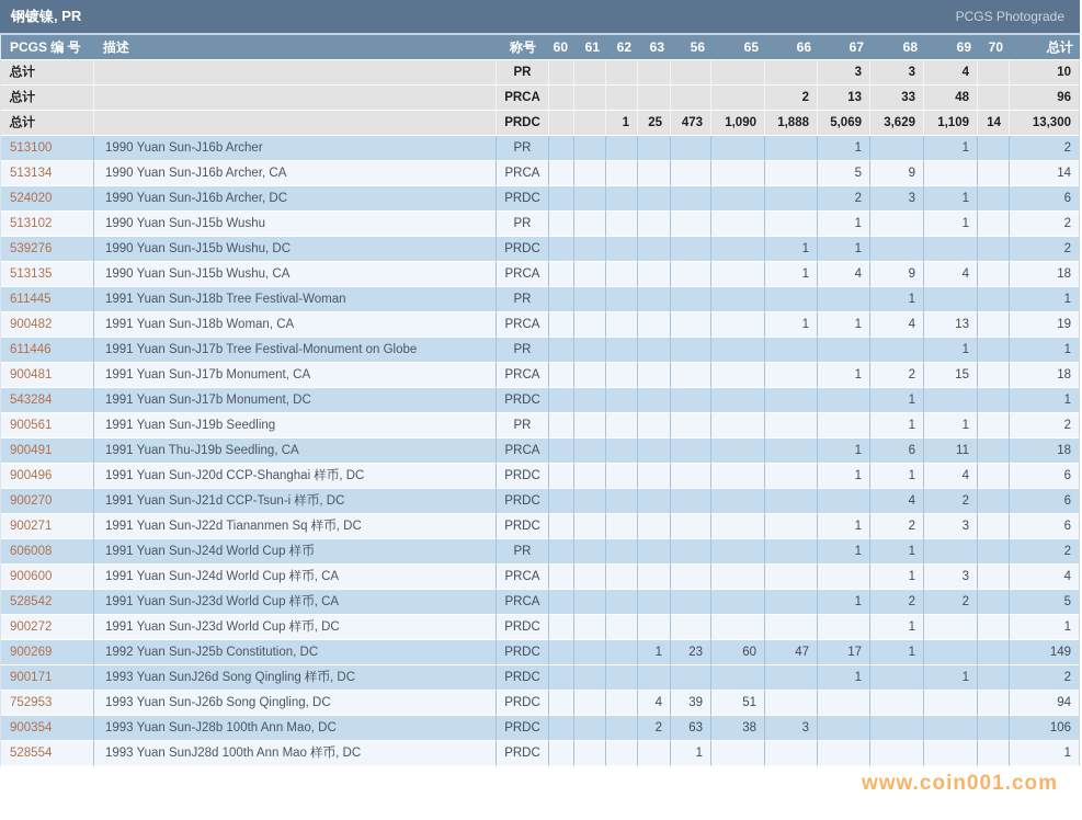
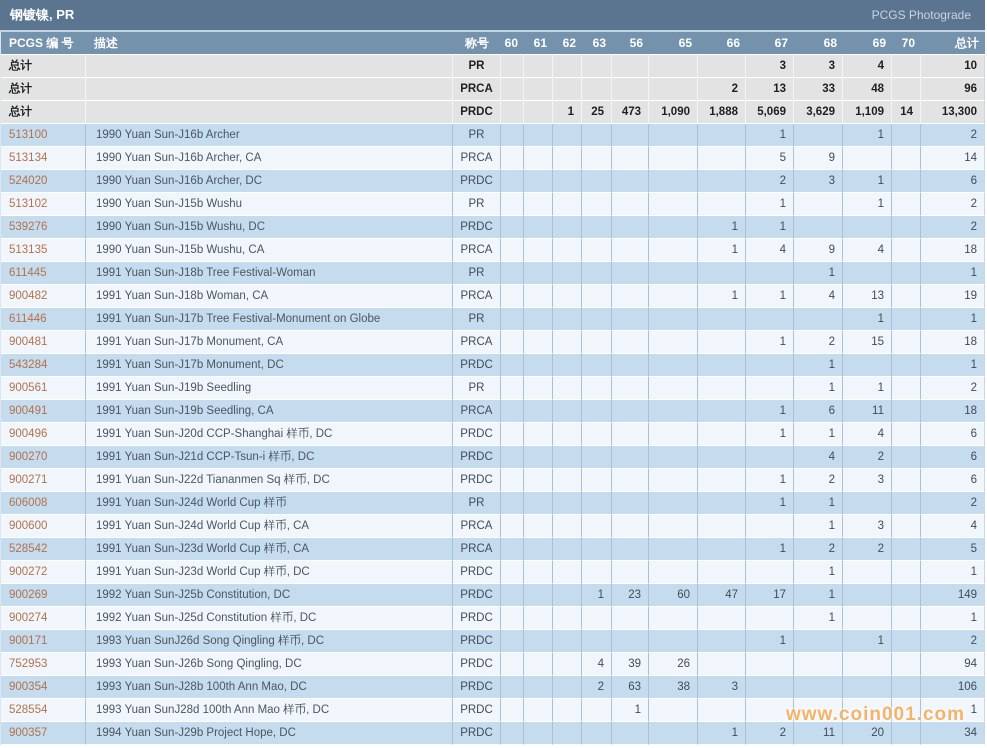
  钢镀镍, PR
  PCGS Photograde
  PCGS 编 号	描述	称号	60	61	62	63	56	65	66	67	68	69	70	总计
  总计		PR								3	3	4		10
  总计		PRCA							2	13	33	48		96
  总计		PRDC			1	25	473	1,090	1,888	5,069	3,629	1,109	14	13,300
  513100	1990 Yuan Sun-J16b Archer	PR								1		1		2
  513134	1990 Yuan Sun-J16b Archer, CA	PRCA								5	9			14
  524020	1990 Yuan Sun-J16b Archer, DC	PRDC								2	3	1		6
  513102	1990 Yuan Sun-J15b Wushu	PR								1		1		2
  539276	1990 Yuan Sun-J15b Wushu, DC	PRDC							1	1				2
  513135	1990 Yuan Sun-J15b Wushu, CA	PRCA							1	4	9	4		18
  611445	1991 Yuan Sun-J18b Tree Festival-Woman	PR									1			1
  900482	1991 Yuan Sun-J18b Woman, CA	PRCA							1	1	4	13		19
  611446	1991 Yuan Sun-J17b Tree Festival-Monument on Globe	PR										1		1
  900481	1991 Yuan Sun-J17b Monument, CA	PRCA								1	2	15		18
  543284	1991 Yuan Sun-J17b Monument, DC	PRDC									1			1
  900561	1991 Yuan Sun-J19b Seedling	PR									1	1		2
- 900491	1991 Yuan Thu-J19b Seedling, CA	PRCA								1	6	11		18
+ 900491	1991 Yuan Sun-J19b Seedling, CA	PRCA								1	6	11		18
  900496	1991 Yuan Sun-J20d CCP-Shanghai 样币, DC	PRDC								1	1	4		6
  900270	1991 Yuan Sun-J21d CCP-Tsun-i 样币, DC	PRDC									4	2		6
  900271	1991 Yuan Sun-J22d Tiananmen Sq 样币, DC	PRDC								1	2	3		6
  606008	1991 Yuan Sun-J24d World Cup 样币	PR								1	1			2
  900600	1991 Yuan Sun-J24d World Cup 样币, CA	PRCA									1	3		4
  528542	1991 Yuan Sun-J23d World Cup 样币, CA	PRCA								1	2	2		5
  900272	1991 Yuan Sun-J23d World Cup 样币, DC	PRDC									1			1
  900269	1992 Yuan Sun-J25b Constitution, DC	PRDC				1	23	60	47	17	1			149
+ 900274	1992 Yuan Sun-J25d Constitution 样币, DC	PRDC									1			1
  900171	1993 Yuan SunJ26d Song Qingling 样币, DC	PRDC								1		1		2
- 752953	1993 Yuan Sun-J26b Song Qingling, DC	PRDC				4	39	51						94
+ 752953	1993 Yuan Sun-J26b Song Qingling, DC	PRDC				4	39	26						94
  900354	1993 Yuan Sun-J28b 100th Ann Mao, DC	PRDC				2	63	38	3					106
  528554	1993 Yuan SunJ28d 100th Ann Mao 样币, DC	PRDC					1							1
+ 900357	1994 Yuan Sun-J29b Project Hope, DC	PRDC							1	2	11	20		34
  www.coin001.com
